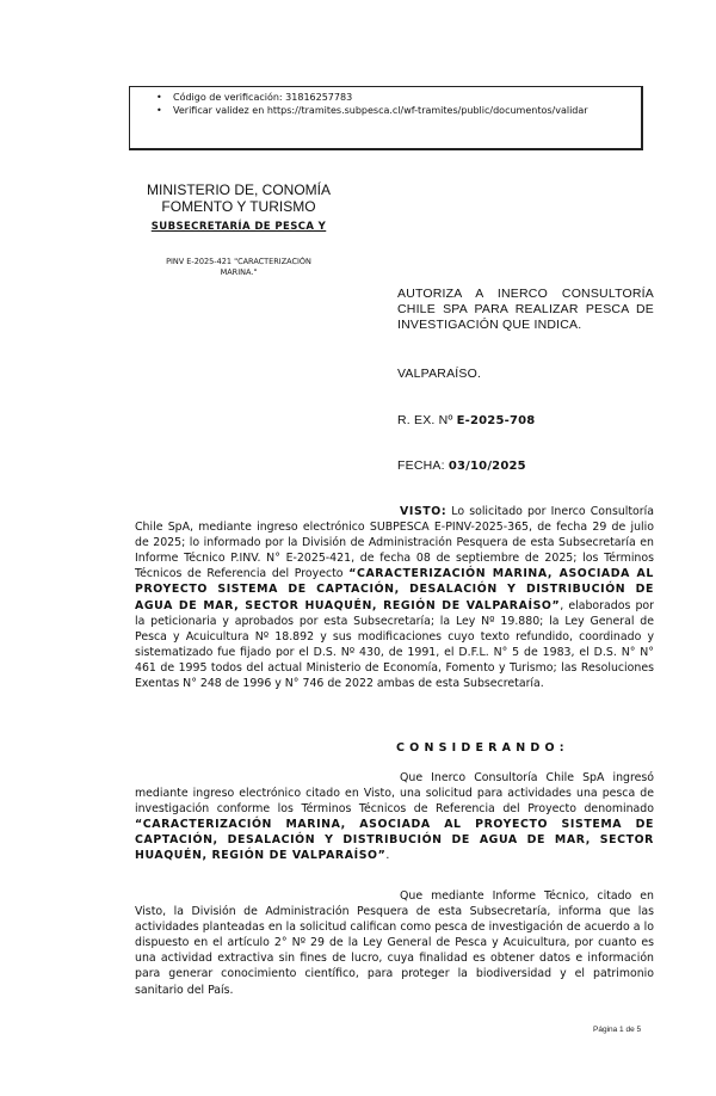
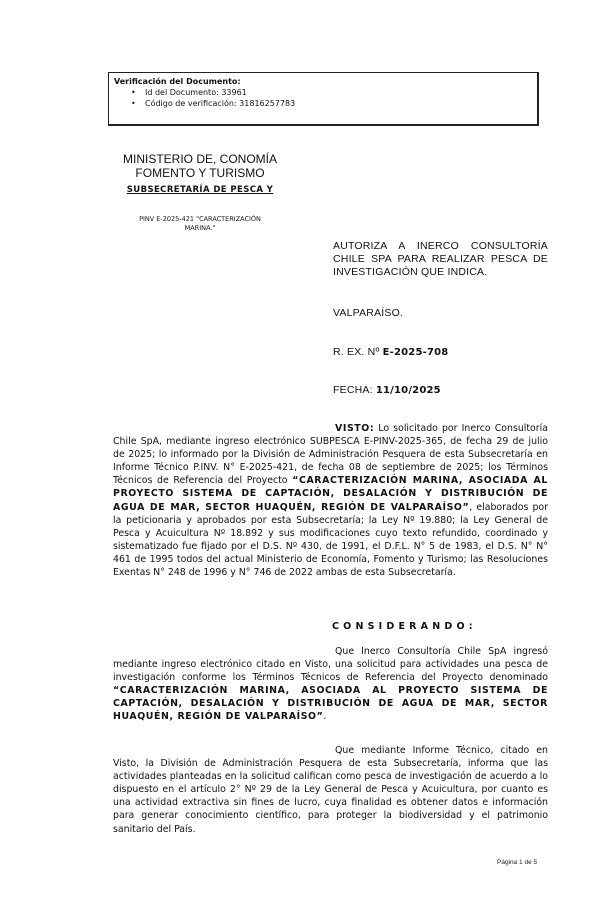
+ Verificación del Documento:
+ Id del Documento: 33961
  Código de verificación: 31816257783
- Verificar validez en https://tramites.subpesca.cl/wf-tramites/public/documentos/validar
  MINISTERIO DE, CONOMÍA
  FOMENTO Y TURISMO
  SUBSECRETARÍA DE PESCA Y
  PINV E-2025-421 "CARACTERIZACIÓN
  MARINA."
  AUTORIZA A INERCO CONSULTORÍA CHILE SPA PARA REALIZAR PESCA DE INVESTIGACIÓN QUE INDICA.
  VALPARAÍSO.
  R. EX. Nº E-2025-708
- FECHA: 03/10/2025
+ FECHA: 11/10/2025
  VISTO: Lo solicitado por Inerco Consultoría Chile SpA, mediante ingreso electrónico SUBPESCA E-PINV-2025-365, de fecha 29 de julio de 2025; lo informado por la División de Administración Pesquera de esta Subsecretaría en Informe Técnico P.INV. N° E-2025-421, de fecha 08 de septiembre de 2025; los Términos Técnicos de Referencia del Proyecto “CARACTERIZACIÓN MARINA, ASOCIADA AL PROYECTO SISTEMA DE CAPTACIÓN, DESALACIÓN Y DISTRIBUCIÓN DE AGUA DE MAR, SECTOR HUAQUÉN, REGIÓN DE VALPARAÍSO”, elaborados por la peticionaria y aprobados por esta Subsecretaría; la Ley Nº 19.880; la Ley General de Pesca y Acuicultura Nº 18.892 y sus modificaciones cuyo texto refundido, coordinado y sistematizado fue fijado por el D.S. Nº 430, de 1991, el D.F.L. N° 5 de 1983, el D.S. N° N° 461 de 1995 todos del actual Ministerio de Economía, Fomento y Turismo; las Resoluciones Exentas N° 248 de 1996 y N° 746 de 2022 ambas de esta Subsecretaría.
  CONSIDERANDO:
  Que Inerco Consultoría Chile SpA ingresó mediante ingreso electrónico citado en Visto, una solicitud para actividades una pesca de investigación conforme los Términos Técnicos de Referencia del Proyecto denominado “CARACTERIZACIÓN MARINA, ASOCIADA AL PROYECTO SISTEMA DE CAPTACIÓN, DESALACIÓN Y DISTRIBUCIÓN DE AGUA DE MAR, SECTOR HUAQUÉN, REGIÓN DE VALPARAÍSO”.
  Que mediante Informe Técnico, citado en Visto, la División de Administración Pesquera de esta Subsecretaría, informa que las actividades planteadas en la solicitud califican como pesca de investigación de acuerdo a lo dispuesto en el artículo 2° Nº 29 de la Ley General de Pesca y Acuicultura, por cuanto es una actividad extractiva sin fines de lucro, cuya finalidad es obtener datos e información para generar conocimiento científico, para proteger la biodiversidad y el patrimonio sanitario del País.
